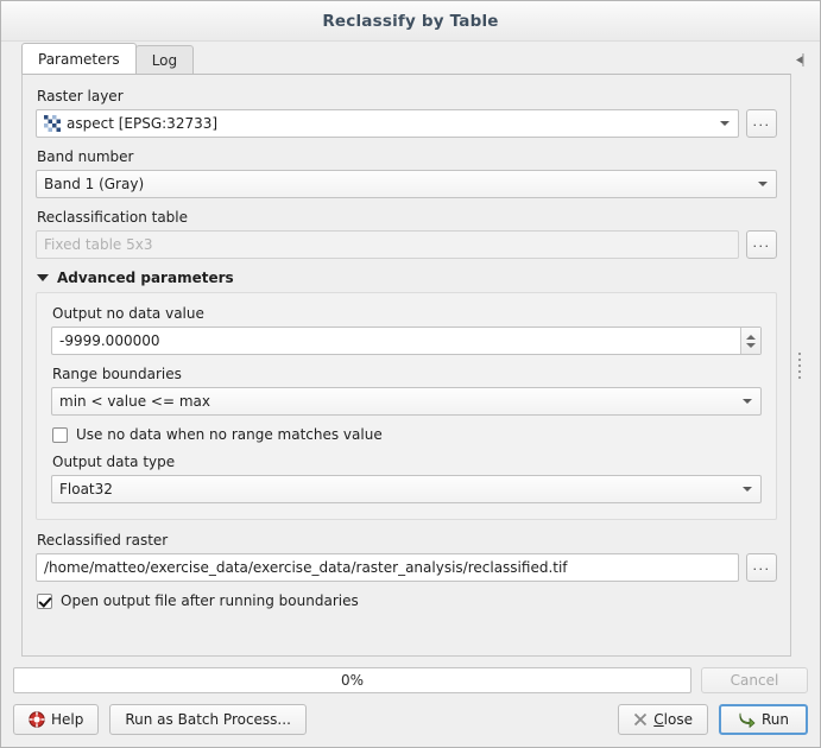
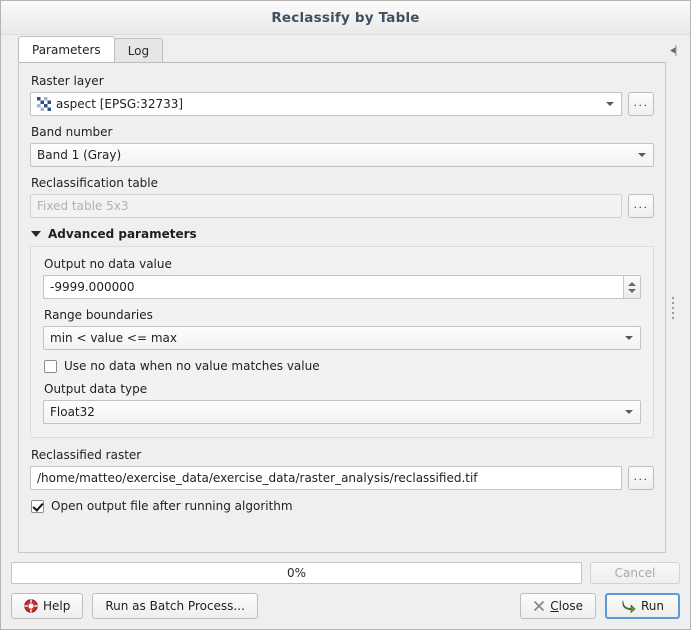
  Reclassify by Table
  Parameters
  Log
  Raster layer
  aspect [EPSG:32733]
  ...
  Band number
  Band 1 (Gray)
  Reclassification table
  Fixed table 5x3
  ...
  Advanced parameters
  Output no data value
  -9999.000000
  Range boundaries
  min < value <= max
- Use no data when no range matches value
+ Use no data when no value matches value
  Output data type
  Float32
  Reclassified raster
  /home/matteo/exercise_data/exercise_data/raster_analysis/reclassified.tif
  ...
- Open output file after running boundaries
+ Open output file after running algorithm
  0%
  Cancel
  Help
  Run as Batch Process...
  Close
  Run
